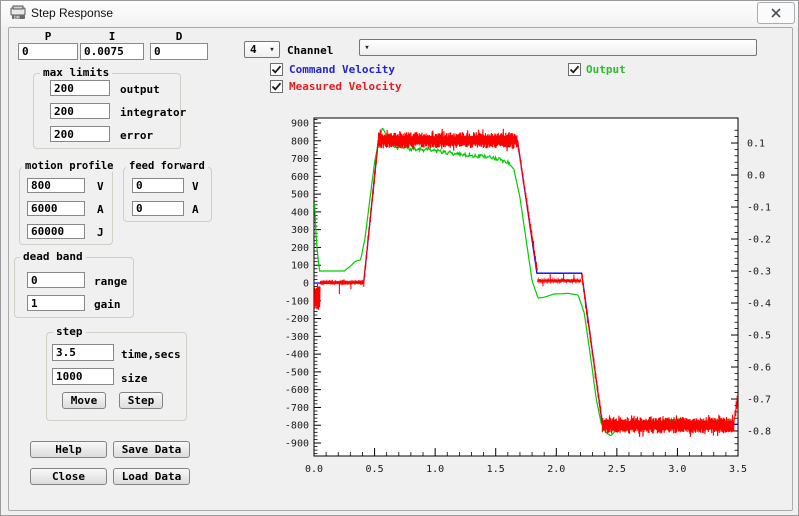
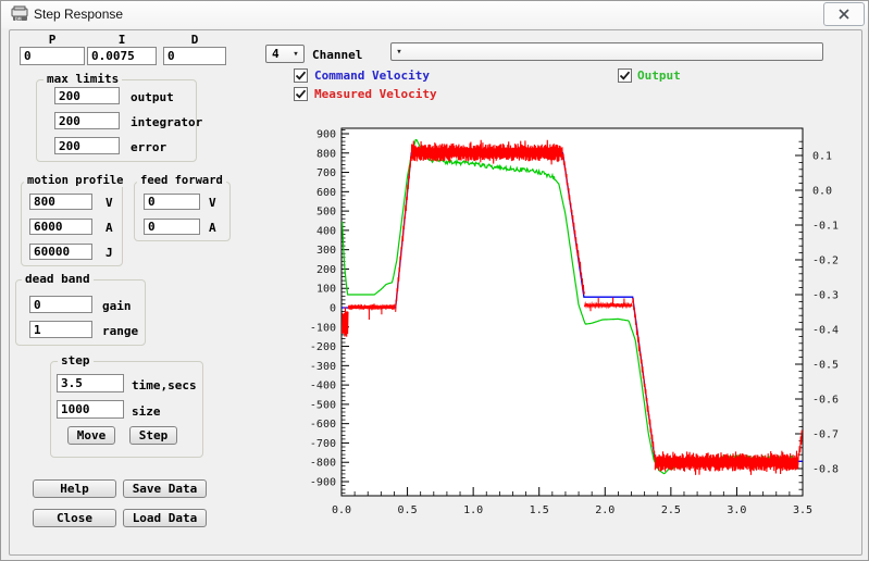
  Step Response
  P
  I
  D
  0
  0.0075
  0
  4
  ▾
  Channel
  ▾
  Command Velocity
  Measured Velocity
  Output
  max limits
  200
  output
  200
  integrator
  200
  error
  motion profile
  800
  V
  6000
  A
  60000
  J
  feed forward
  0
  V
  0
  A
  dead band
  0
- range
+ gain
  1
- gain
+ range
  step
  3.5
  time,secs
  1000
  size
  Move
  Step
  Help
  Save Data
  Close
  Load Data
  900
  800
  700
  600
  500
  400
  300
  200
  100
  0
  -100
  -200
  -300
  -400
  -500
  -600
  -700
  -800
  -900
  0.1
  0.0
  -0.1
  -0.2
  -0.3
  -0.4
  -0.5
  -0.6
  -0.7
  -0.8
  0.0
  0.5
  1.0
  1.5
  2.0
  2.5
  3.0
  3.5
